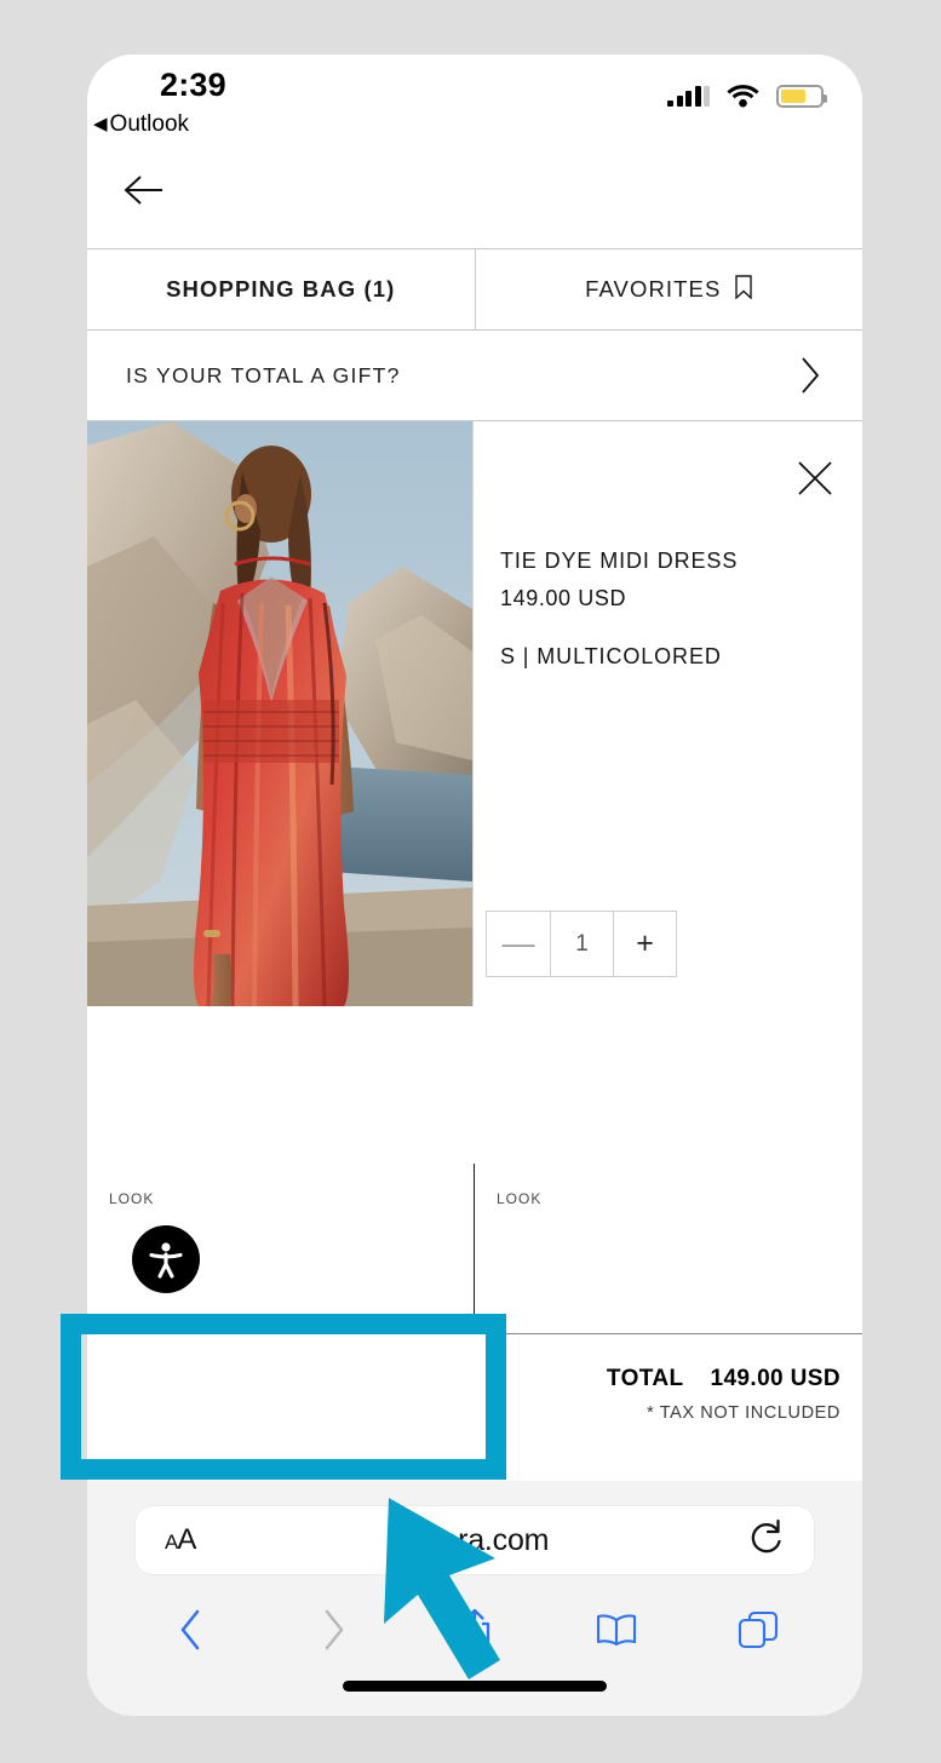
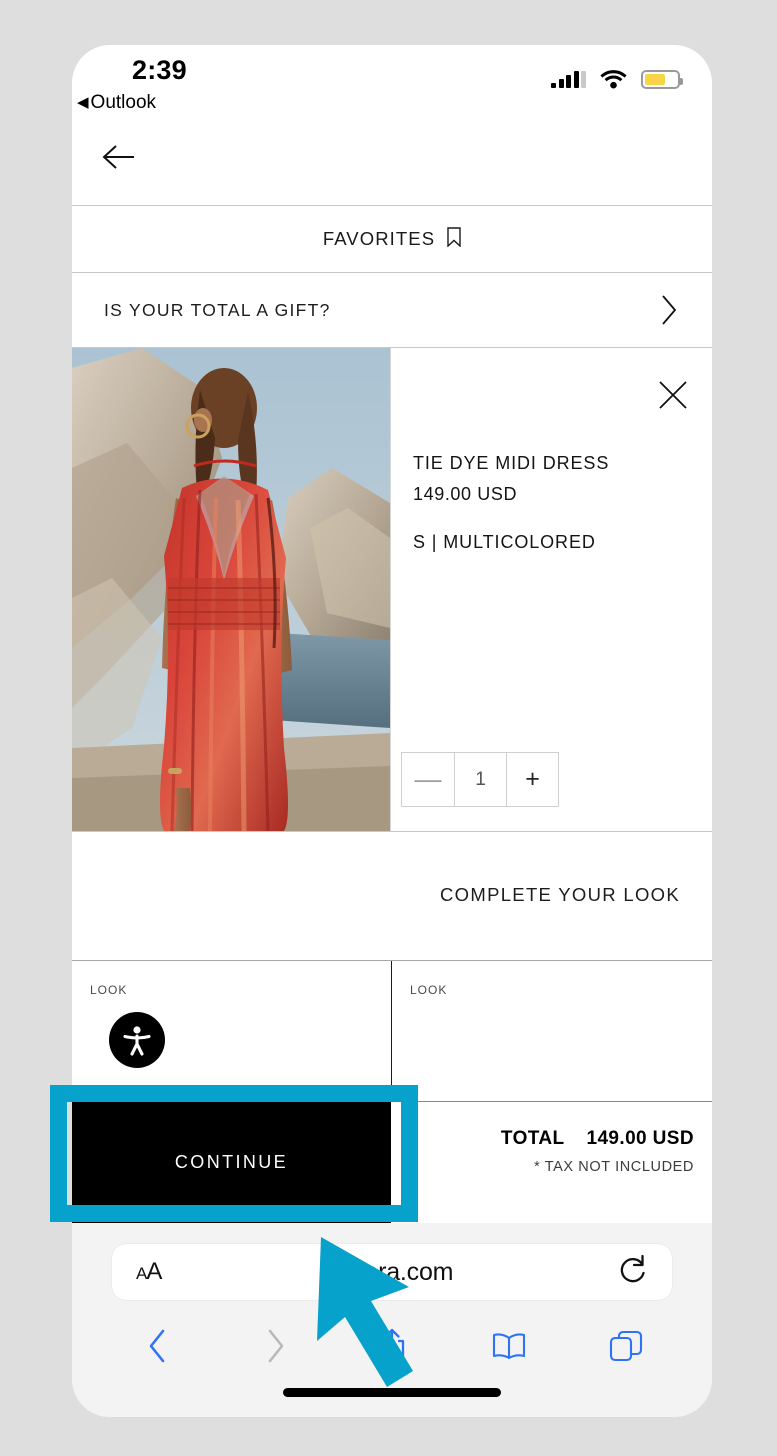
  2:39
  ◀Outlook
- SHOPPING BAG (1)
  FAVORITES
  IS YOUR TOTAL A GIFT?
  TIE DYE MIDI DRESS
  149.00 USD
  S | MULTICOLORED
  —
  1
  +
+ COMPLETE YOUR LOOK
  LOOK
  LOOK
+ CONTINUE
  TOTAL 149.00 USD
  * TAX NOT INCLUDED
  AA
  ra.com
